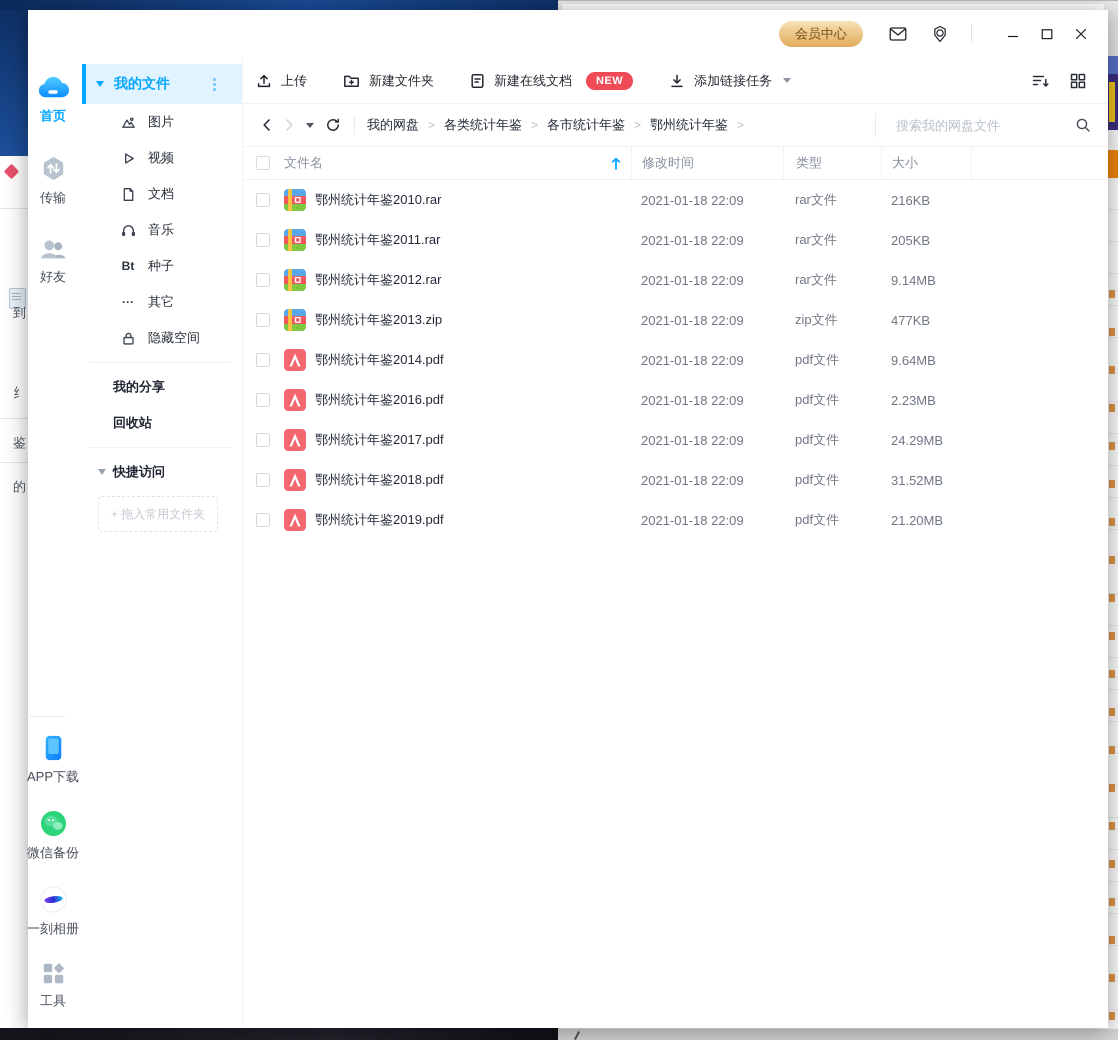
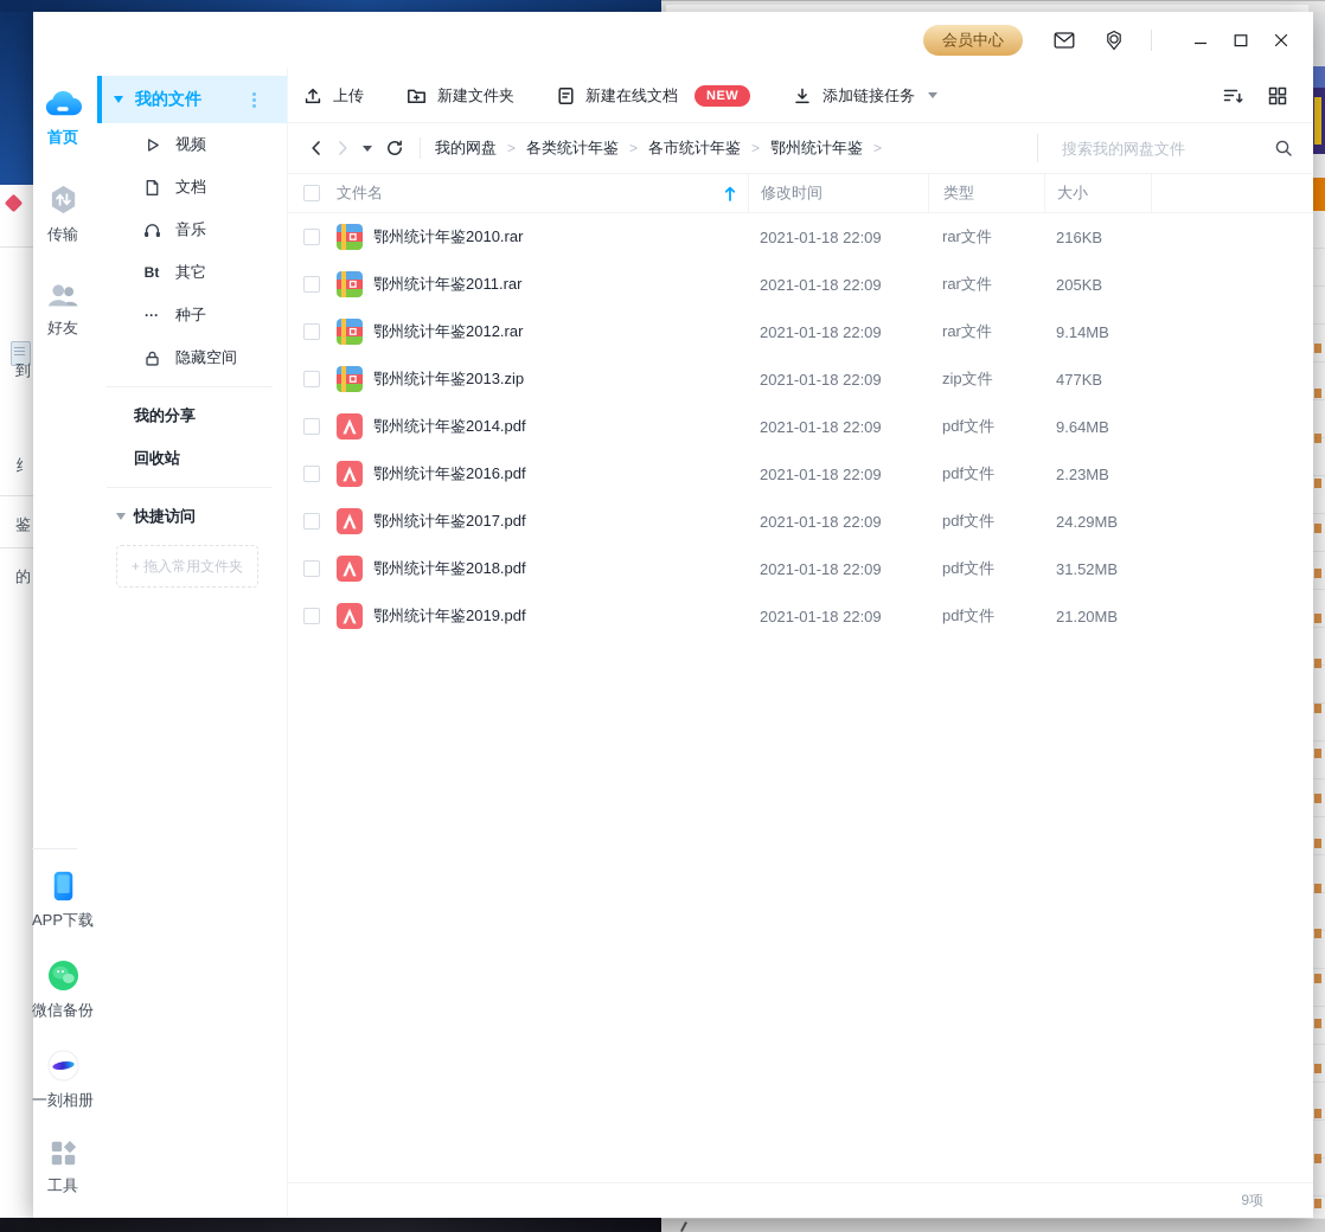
  到
  纟
  鉴
  的
  会员中心
  首页
  传输
  好友
  APP下载
  微信备份
  一刻相册
  工具
  我的文件
- 图片
  视频
  文档
  音乐
  Bt
- 种子
+ 其它
  ···
- 其它
+ 种子
  隐藏空间
  我的分享
  回收站
  快捷访问
  + 拖入常用文件夹
  上传
  新建文件夹
  新建在线文档
  NEW
  添加链接任务
  我的网盘
  >
  各类统计年鉴
  >
  各市统计年鉴
  >
  鄂州统计年鉴
  >
  搜索我的网盘文件
  文件名
  修改时间
  类型
  大小
  鄂州统计年鉴2010.rar
  2021-01-18 22:09
  rar文件
  216KB
  鄂州统计年鉴2011.rar
  2021-01-18 22:09
  rar文件
  205KB
  鄂州统计年鉴2012.rar
  2021-01-18 22:09
  rar文件
  9.14MB
  鄂州统计年鉴2013.zip
  2021-01-18 22:09
  zip文件
  477KB
  鄂州统计年鉴2014.pdf
  2021-01-18 22:09
  pdf文件
  9.64MB
  鄂州统计年鉴2016.pdf
  2021-01-18 22:09
  pdf文件
  2.23MB
  鄂州统计年鉴2017.pdf
  2021-01-18 22:09
  pdf文件
  24.29MB
  鄂州统计年鉴2018.pdf
  2021-01-18 22:09
  pdf文件
  31.52MB
  鄂州统计年鉴2019.pdf
  2021-01-18 22:09
  pdf文件
  21.20MB
+ 9项
